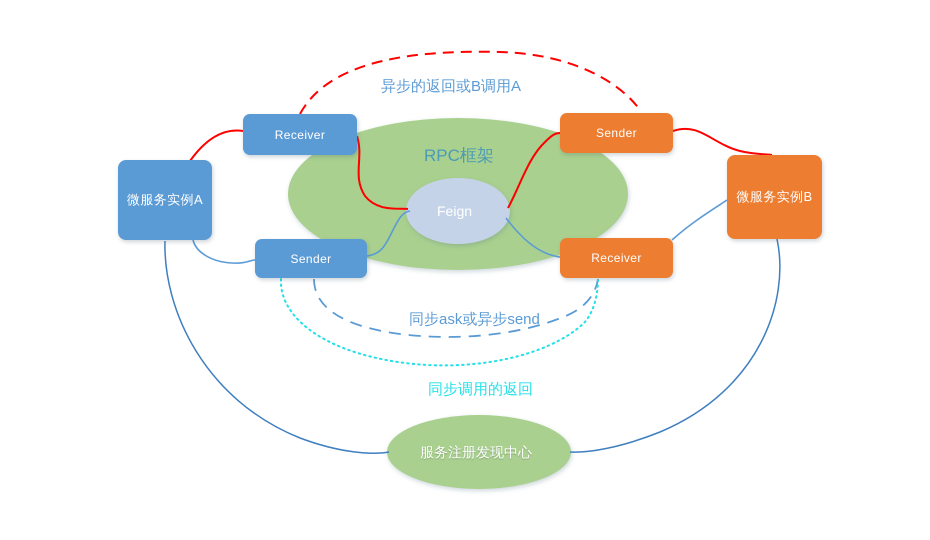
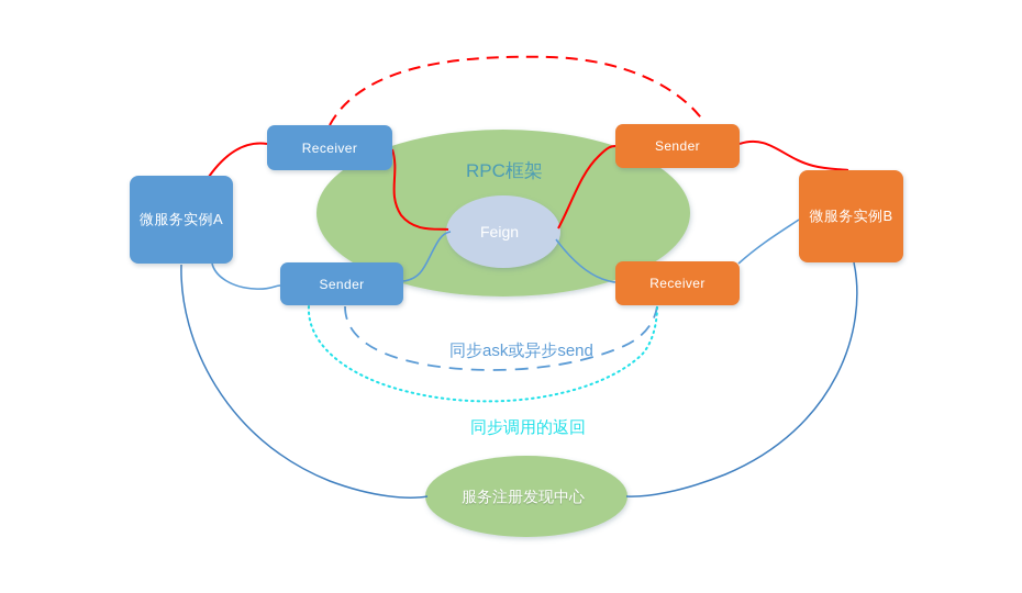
  RPC框架
  Feign
  服务注册发现中心
  微服务实例A
  Receiver
  Sender
  Sender
  Receiver
  微服务实例B
- 异步的返回或B调用A
  同步ask或异步send
  同步调用的返回
